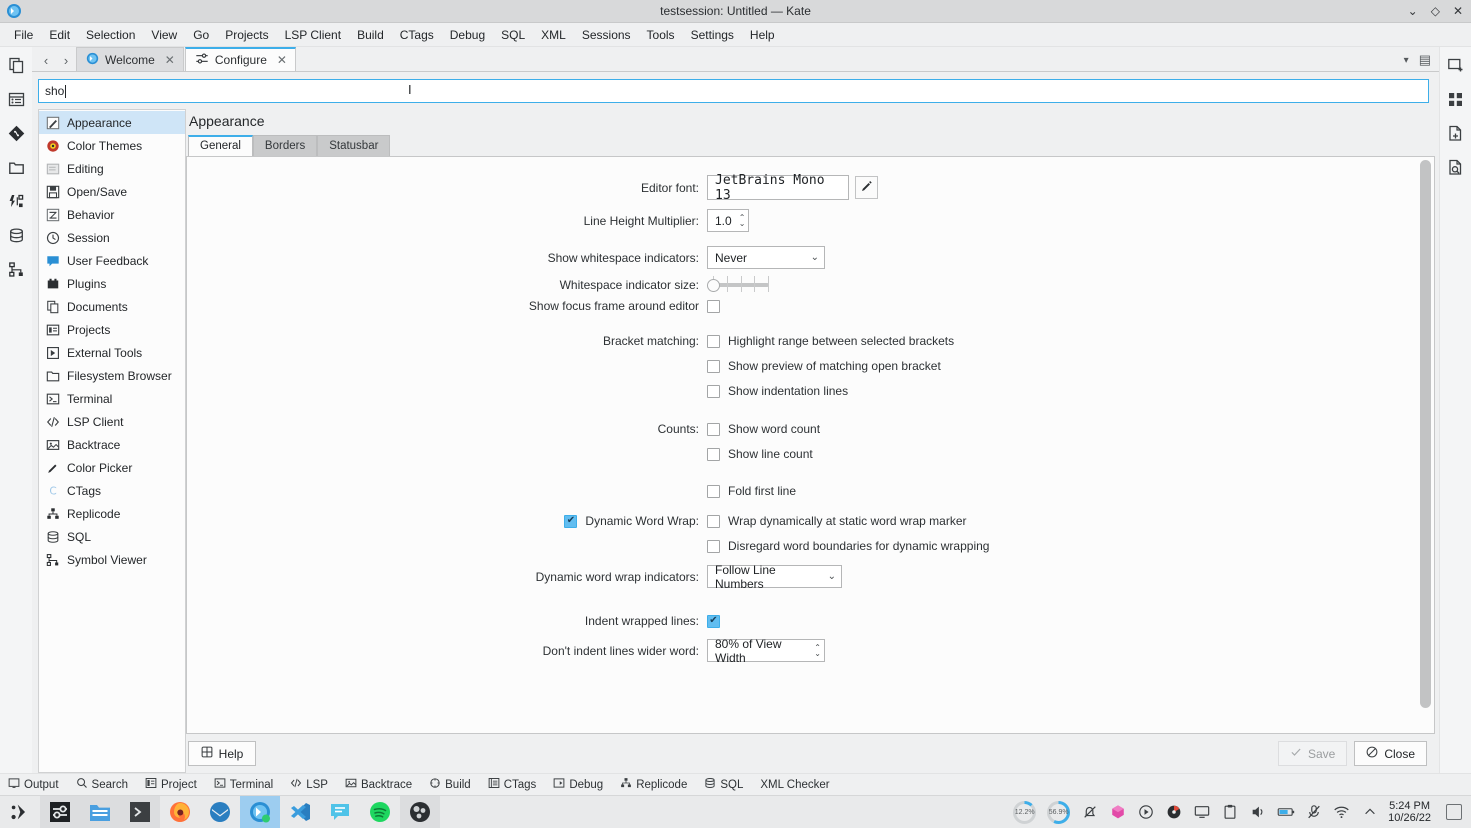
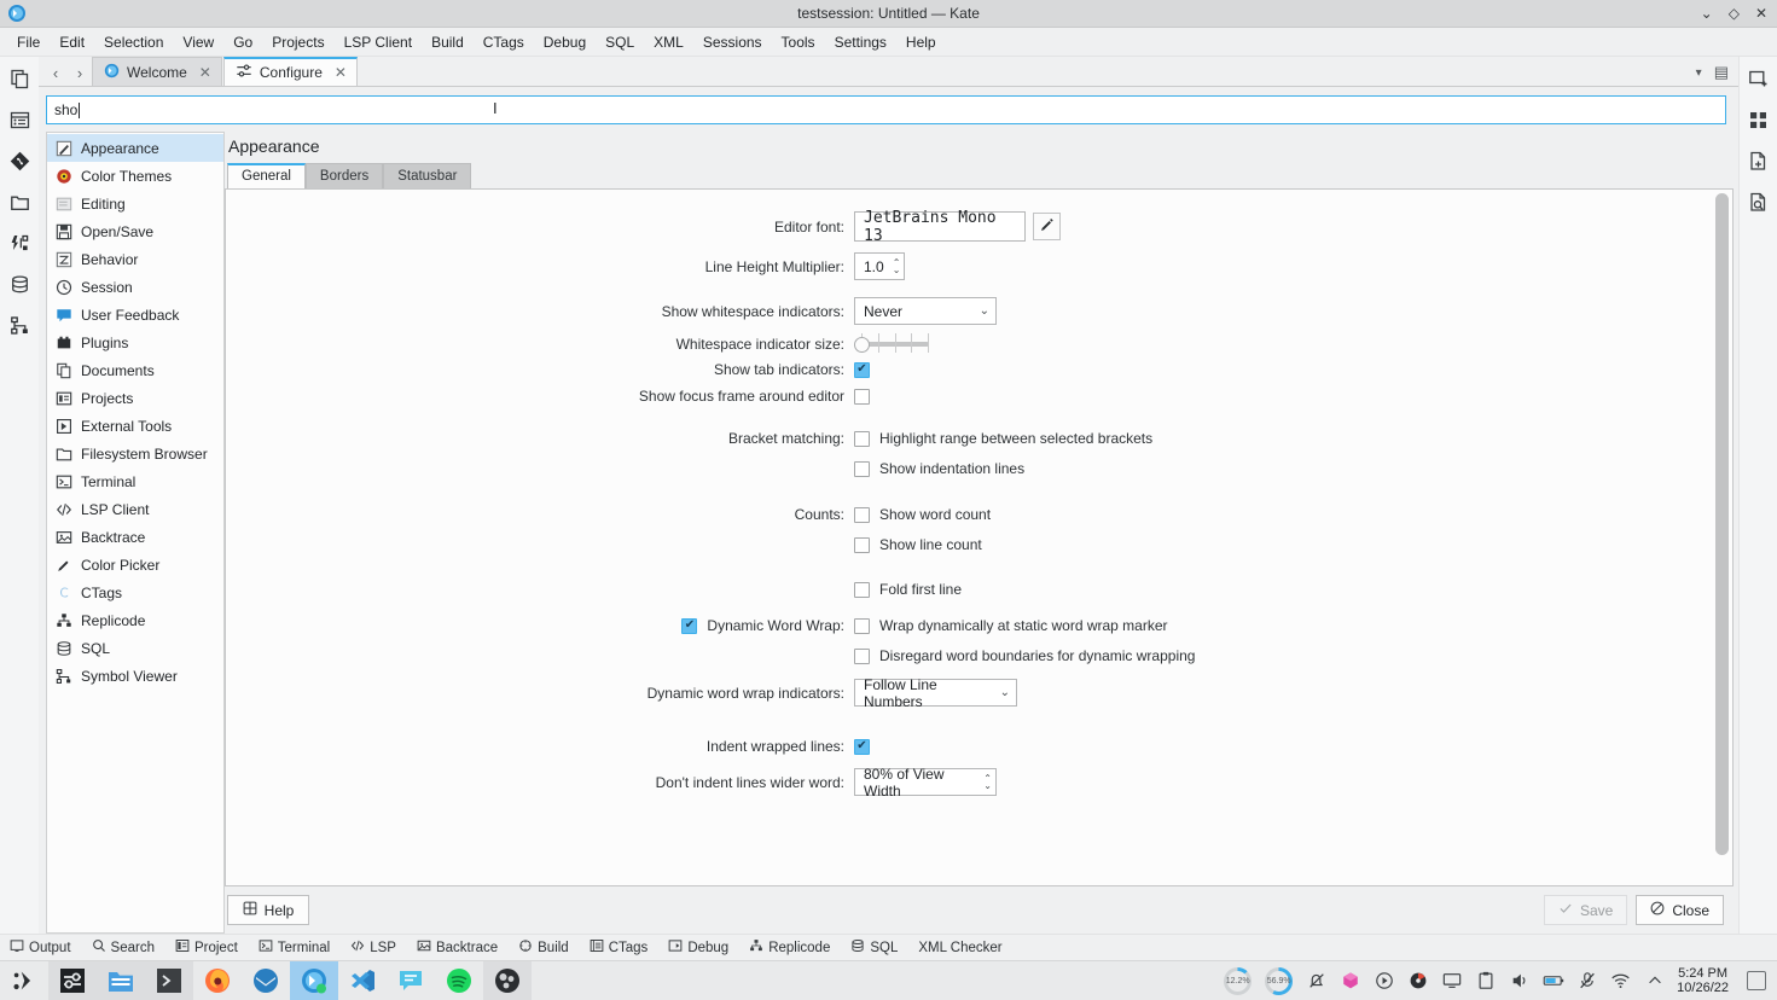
  testsession: Untitled — Kate
  ⌄
  ◇
  ✕
  File
  Edit
  Selection
  View
  Go
  Projects
  LSP Client
  Build
  CTags
  Debug
  SQL
  XML
  Sessions
  Tools
  Settings
  Help
  ‹
  ›
  Welcome
  ✕
  Configure
  ✕
  ▾
  ▤
  sho
  I
  Appearance
  Color Themes
  Editing
  Open/Save
  Behavior
  Session
  User Feedback
  Plugins
  Documents
  Projects
  External Tools
  Filesystem Browser
  Terminal
  LSP Client
  Backtrace
  Color Picker
  C
  CTags
  Replicode
  SQL
  Symbol Viewer
  Appearance
  General
  Borders
  Statusbar
  Editor font:
  JetBrains Mono 13
  Line Height Multiplier:
  1.0
  ⌃
  ⌄
  Show whitespace indicators:
  Never
  ⌄
  Whitespace indicator size:
+ Show tab indicators:
  Show focus frame around editor
  Bracket matching:
  Highlight range between selected brackets
- Show preview of matching open bracket
  Show indentation lines
  Counts:
  Show word count
  Show line count
  Fold first line
  Dynamic Word Wrap:
  Wrap dynamically at static word wrap marker
  Disregard word boundaries for dynamic wrapping
  Dynamic word wrap indicators:
  Follow Line Numbers
  ⌄
  Indent wrapped lines:
  Don't indent lines wider word:
  80% of View Width
  ⌃
  ⌄
  Help
  Save
  Close
  Output
  Search
  Project
  Terminal
  LSP
  Backtrace
  Build
  CTags
  Debug
  Replicode
  SQL
  XML Checker
  5:24 PM
  10/26/22
